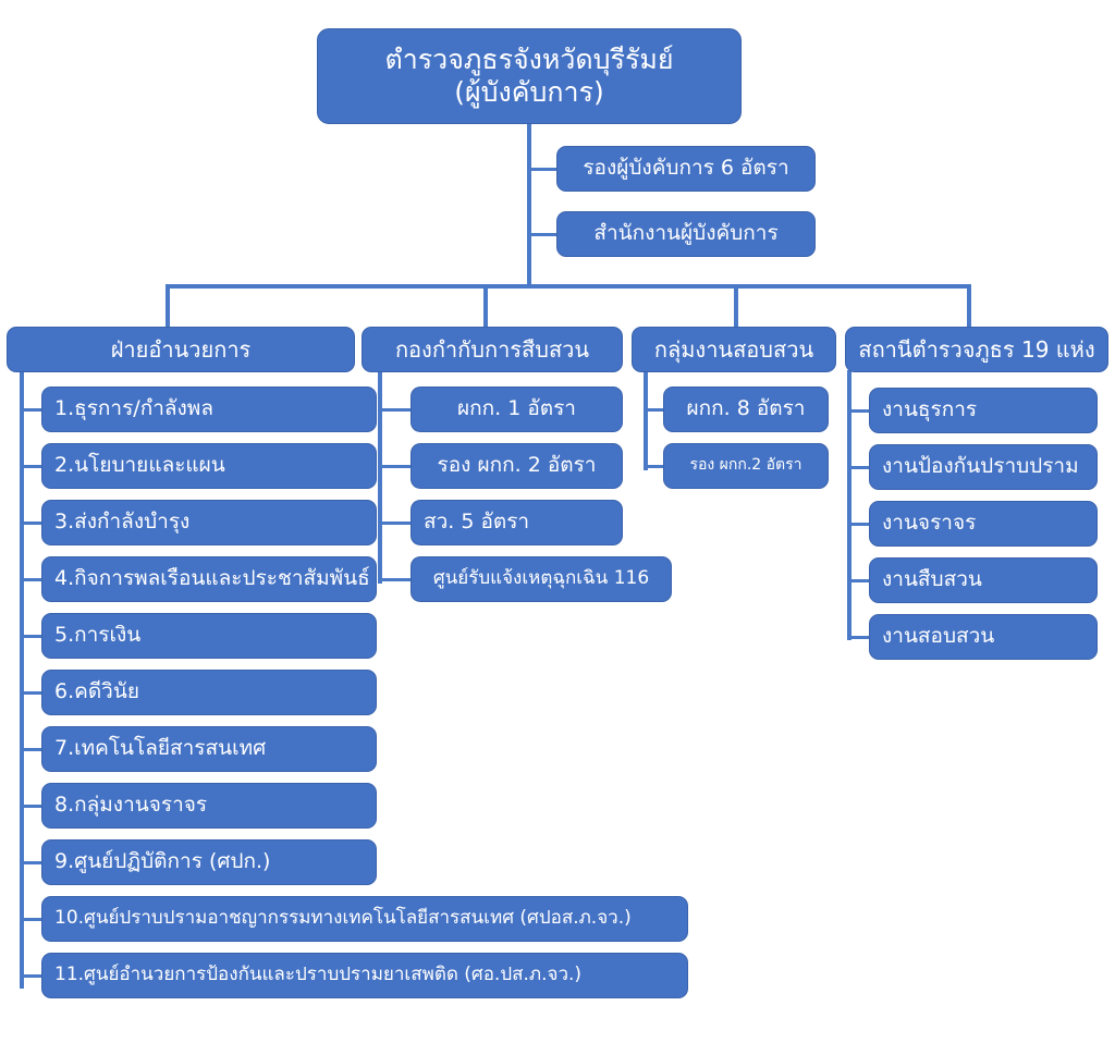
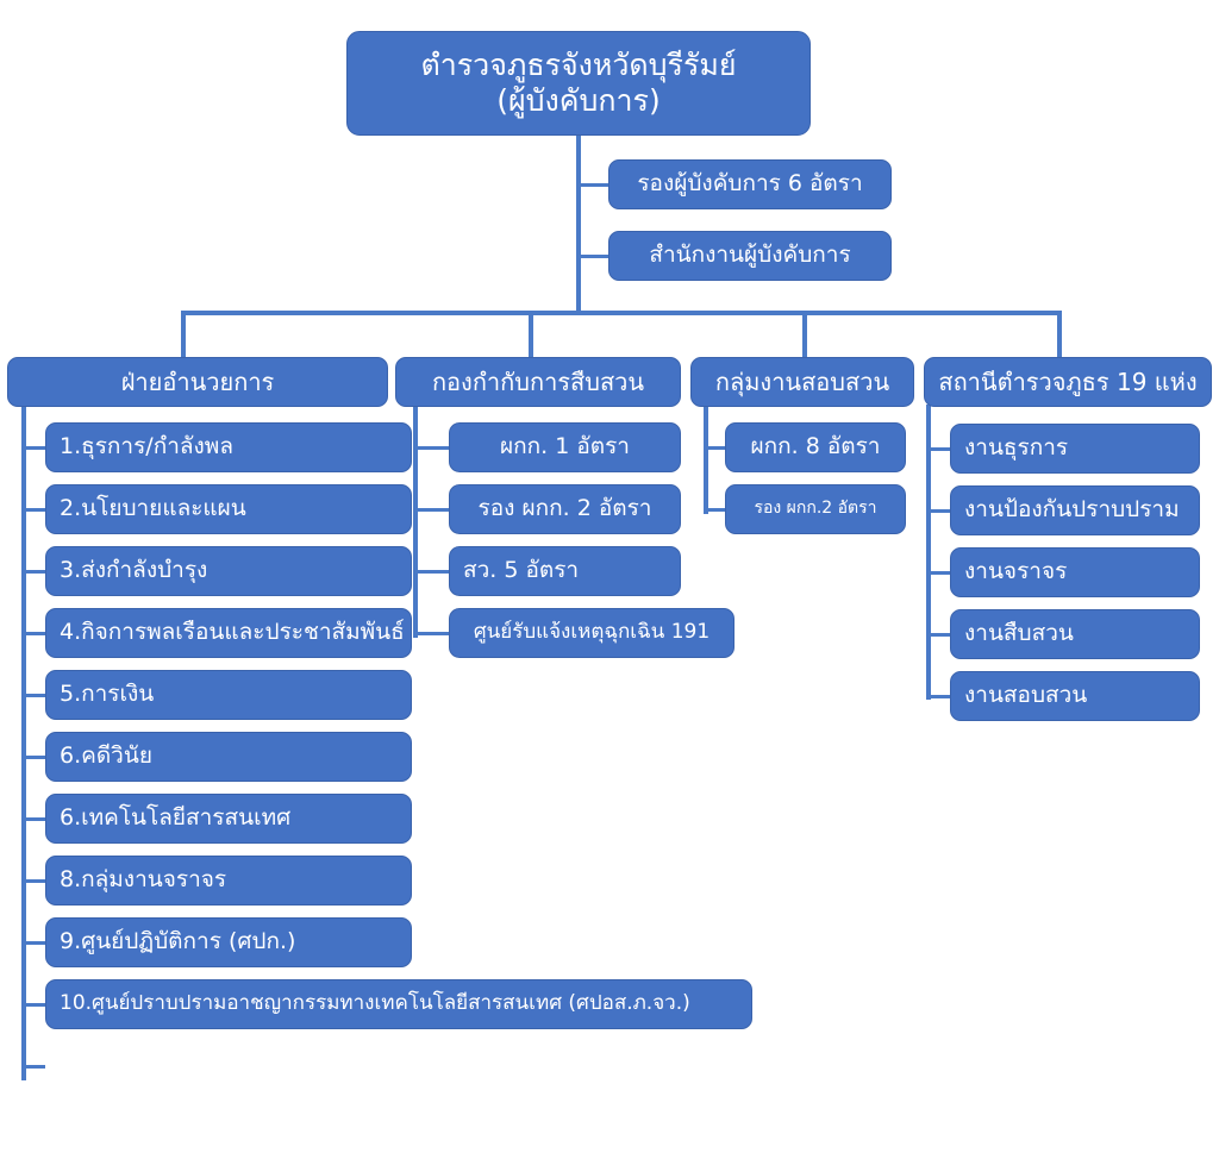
  ตำรวจภูธรจังหวัดบุรีรัมย์
  (ผู้บังคับการ)
  รองผู้บังคับการ 6 อัตรา
  สำนักงานผู้บังคับการ
  ฝ่ายอำนวยการ
  กองกำกับการสืบสวน
  กลุ่มงานสอบสวน
  สถานีตำรวจภูธร 19 แห่ง
  1.ธุรการ/กำลังพล
  2.นโยบายและแผน
  3.ส่งกำลังบำรุง
  4.กิจการพลเรือนและประชาสัมพันธ์
  5.การเงิน
  6.คดีวินัย
- 7.เทคโนโลยีสารสนเทศ
+ 6.เทคโนโลยีสารสนเทศ
  8.กลุ่มงานจราจร
  9.ศูนย์ปฏิบัติการ (ศปก.)
  10.ศูนย์ปราบปรามอาชญากรรมทางเทคโนโลยีสารสนเทศ (ศปอส.ภ.จว.)
- 11.ศูนย์อำนวยการป้องกันและปราบปรามยาเสพติด (ศอ.ปส.ภ.จว.)
  ผกก. 1 อัตรา
  รอง ผกก. 2 อัตรา
  สว. 5 อัตรา
- ศูนย์รับแจ้งเหตุฉุกเฉิน 116
+ ศูนย์รับแจ้งเหตุฉุกเฉิน 191
  ผกก. 8 อัตรา
  รอง ผกก.2 อัตรา
  งานธุรการ
  งานป้องกันปราบปราม
  งานจราจร
  งานสืบสวน
  งานสอบสวน
